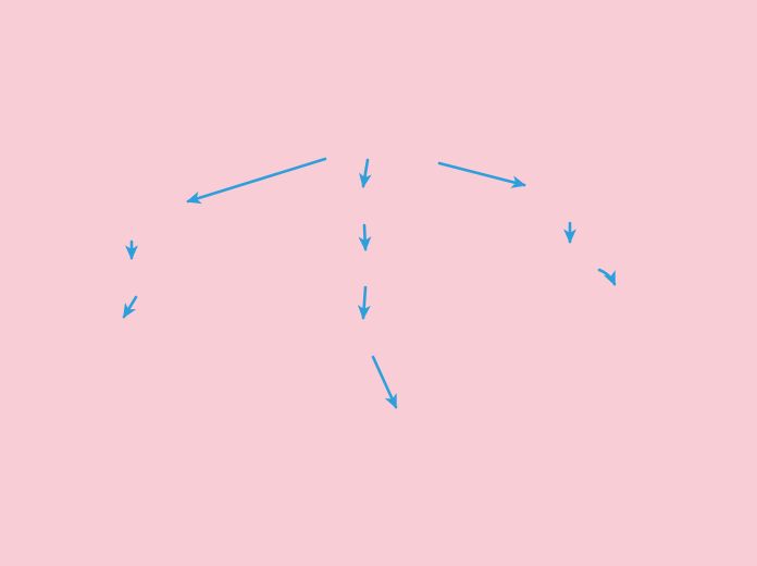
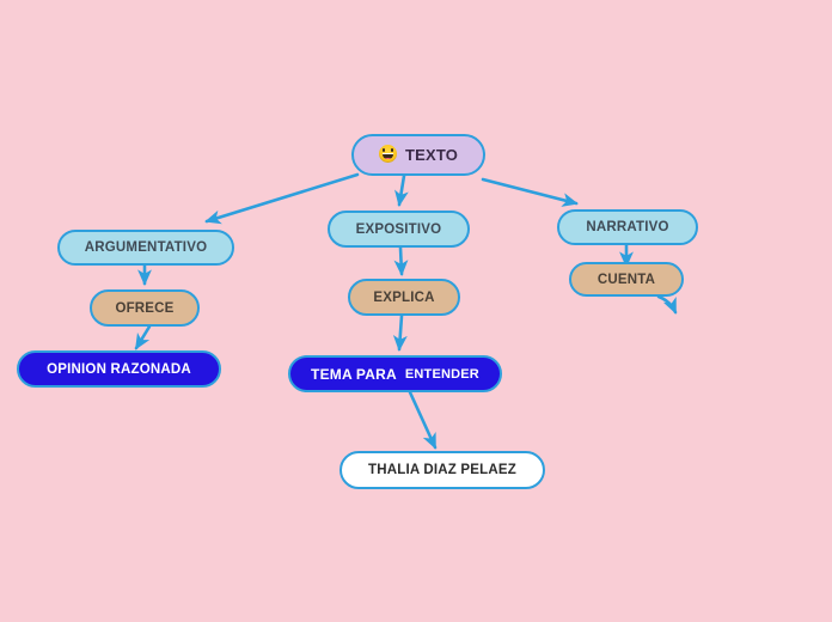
+ TEXTO
+ ARGUMENTATIVO
+ EXPOSITIVO
+ NARRATIVO
+ OFRECE
+ EXPLICA
+ CUENTA
+ OPINION RAZONADA
+ TEMA PARA
+ ENTENDER
+ THALIA DIAZ PELAEZ
